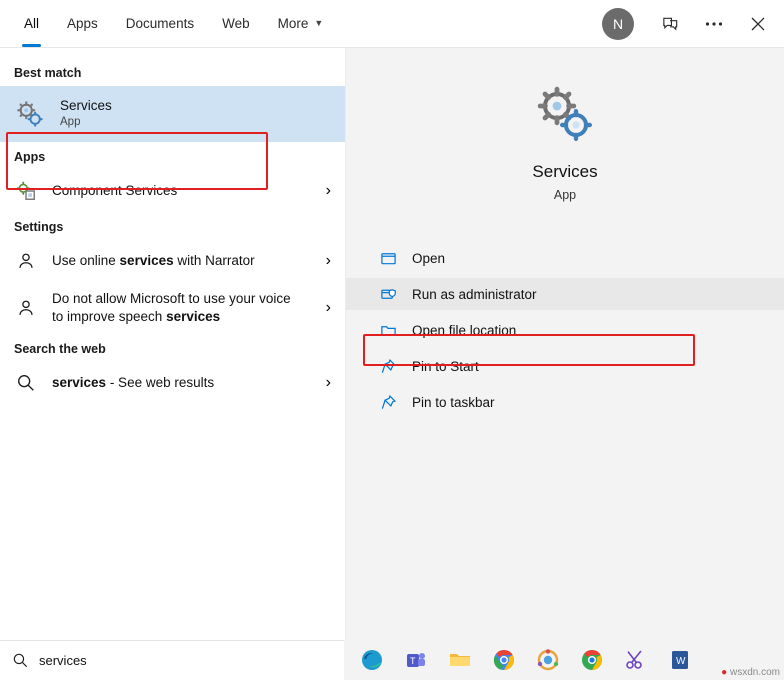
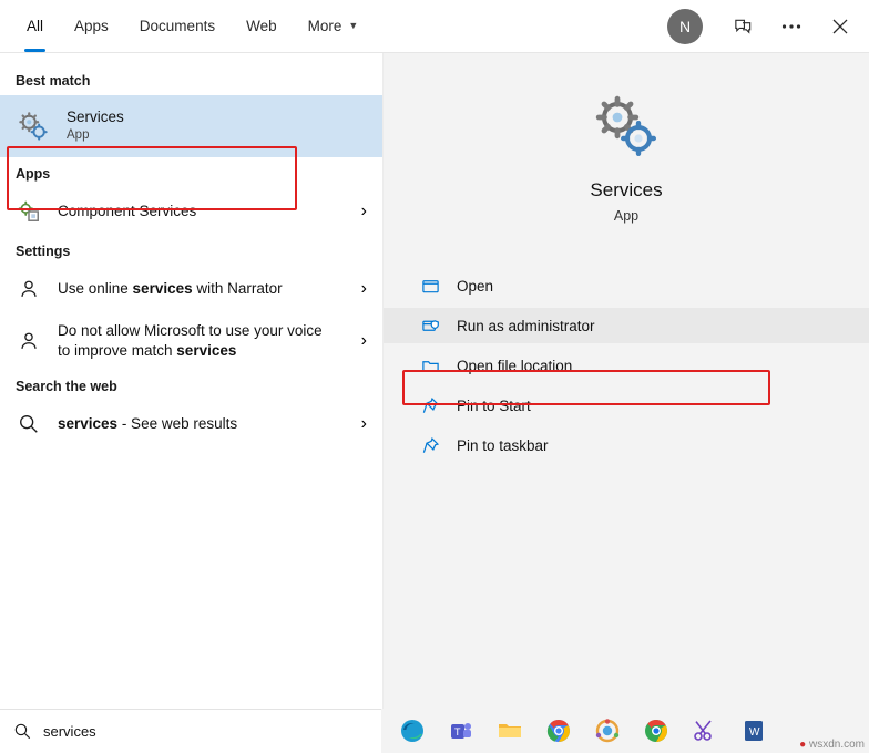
  All
  Apps
  Documents
  Web
  More
  ▼
  N
  Best match
  Services
  App
  Apps
  Component Services
  ›
  Settings
  Use online services with Narrator
  ›
- Do not allow Microsoft to use your voice to improve speech services
+ Do not allow Microsoft to use your voice to improve match services
  ›
  Search the web
  services - See web results
  ›
  Services
  App
  Open
  Run as administrator
  Open file location
  Pin to Start
  Pin to taskbar
  services
  T
  W
  ● wsxdn.com
